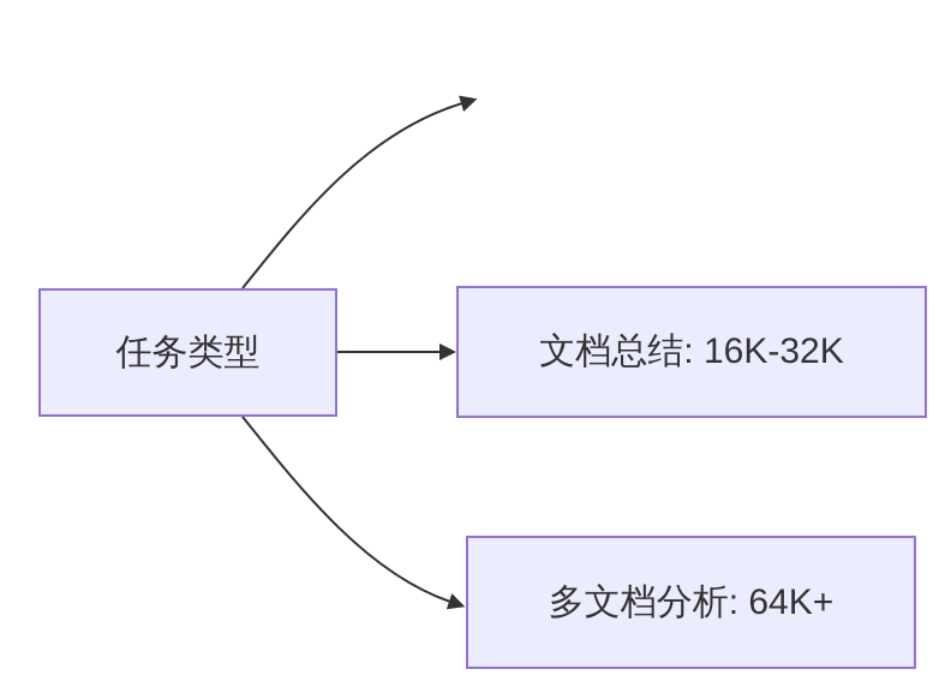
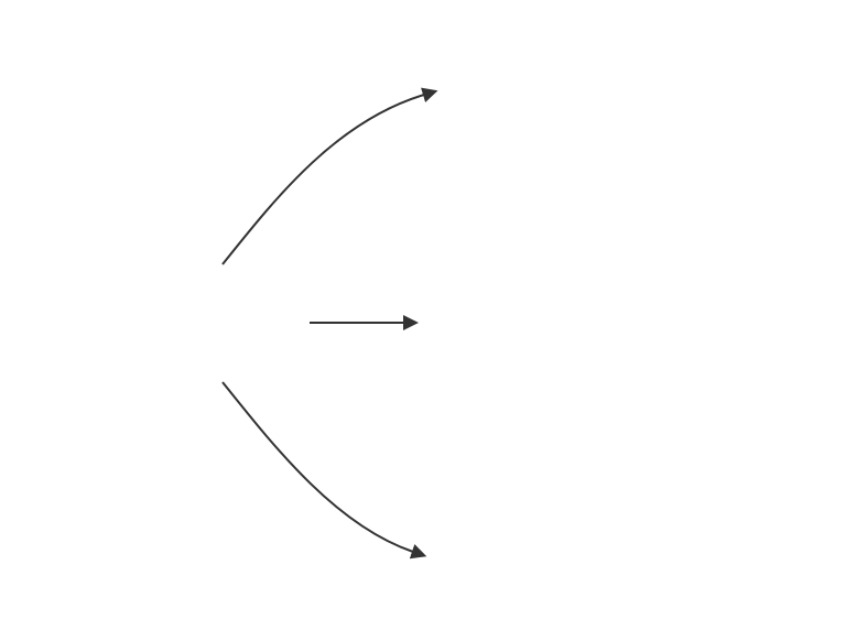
- 任务类型
- 文档总结: 16K-32K
- 多文档分析: 64K+
